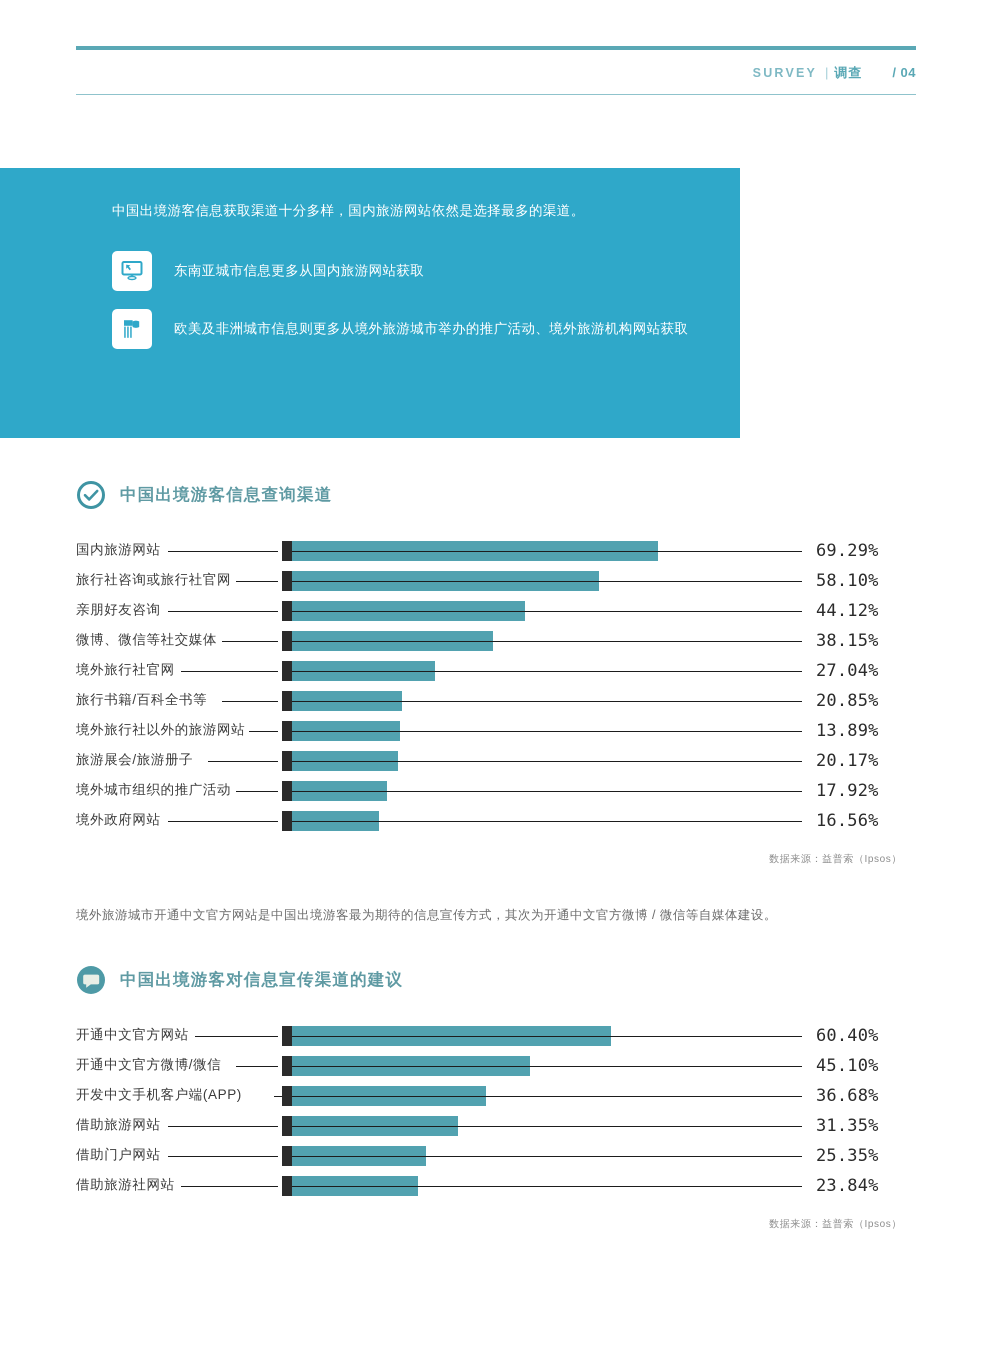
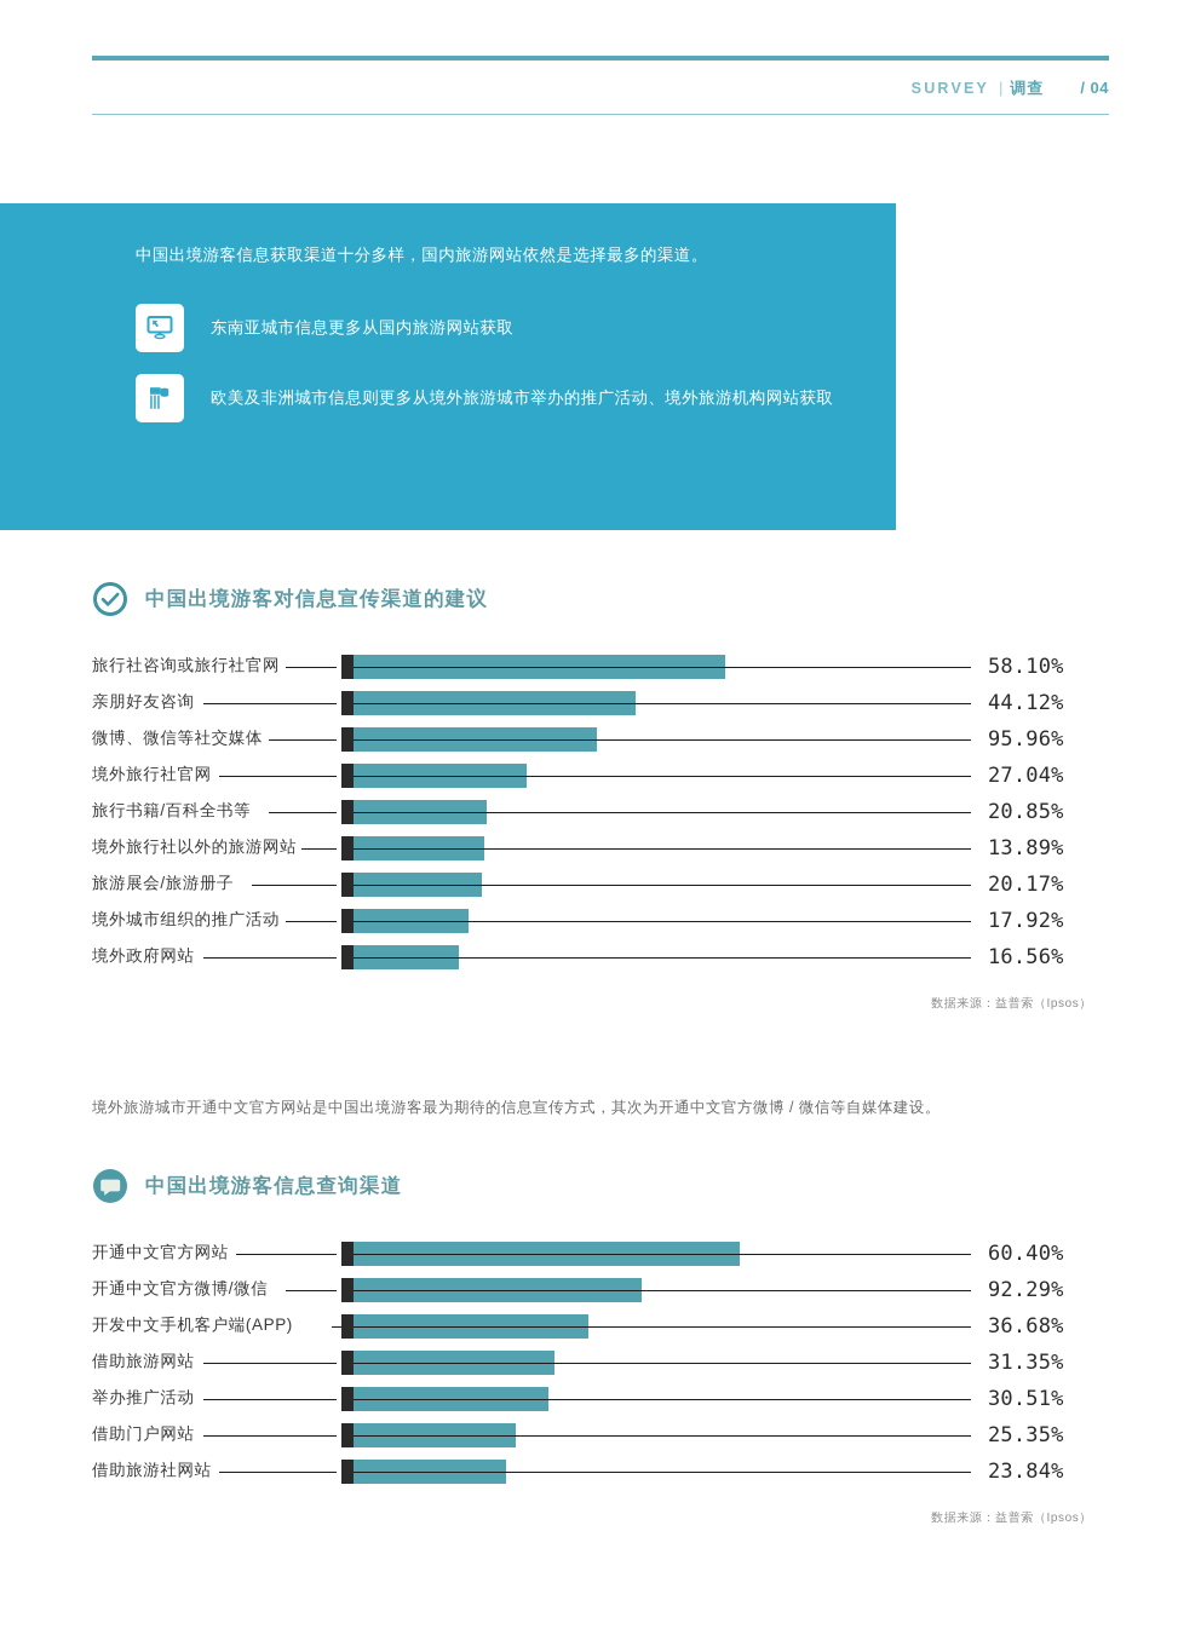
  SURVEY
  |
  调查
  / 04
  中国出境游客信息获取渠道十分多样，国内旅游网站依然是选择最多的渠道。
  东南亚城市信息更多从国内旅游网站获取
  欧美及非洲城市信息则更多从境外旅游城市举办的推广活动、境外旅游机构网站获取
- 中国出境游客信息查询渠道
+ 中国出境游客对信息宣传渠道的建议
- 国内旅游网站
- 69.29%
  旅行社咨询或旅行社官网
  58.10%
  亲朋好友咨询
  44.12%
  微博、微信等社交媒体
- 38.15%
+ 95.96%
  境外旅行社官网
  27.04%
  旅行书籍/百科全书等
  20.85%
  境外旅行社以外的旅游网站
  13.89%
  旅游展会/旅游册子
  20.17%
  境外城市组织的推广活动
  17.92%
  境外政府网站
  16.56%
  数据来源：益普索（Ipsos）
  境外旅游城市开通中文官方网站是中国出境游客最为期待的信息宣传方式，其次为开通中文官方微博 / 微信等自媒体建设。
- 中国出境游客对信息宣传渠道的建议
+ 中国出境游客信息查询渠道
  开通中文官方网站
  60.40%
  开通中文官方微博/微信
- 45.10%
+ 92.29%
  开发中文手机客户端(APP)
  36.68%
  借助旅游网站
  31.35%
+ 举办推广活动
+ 30.51%
  借助门户网站
  25.35%
  借助旅游社网站
  23.84%
  数据来源：益普索（Ipsos）
